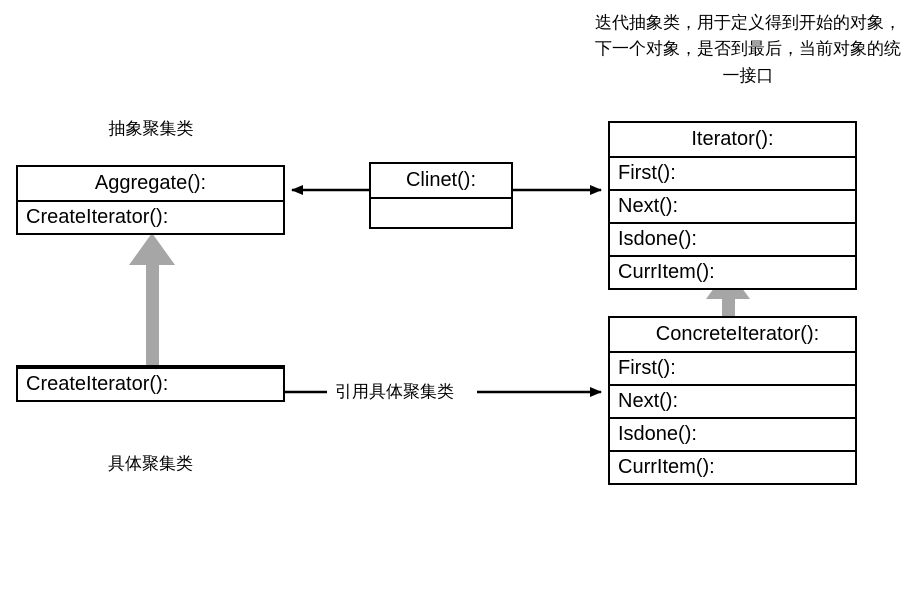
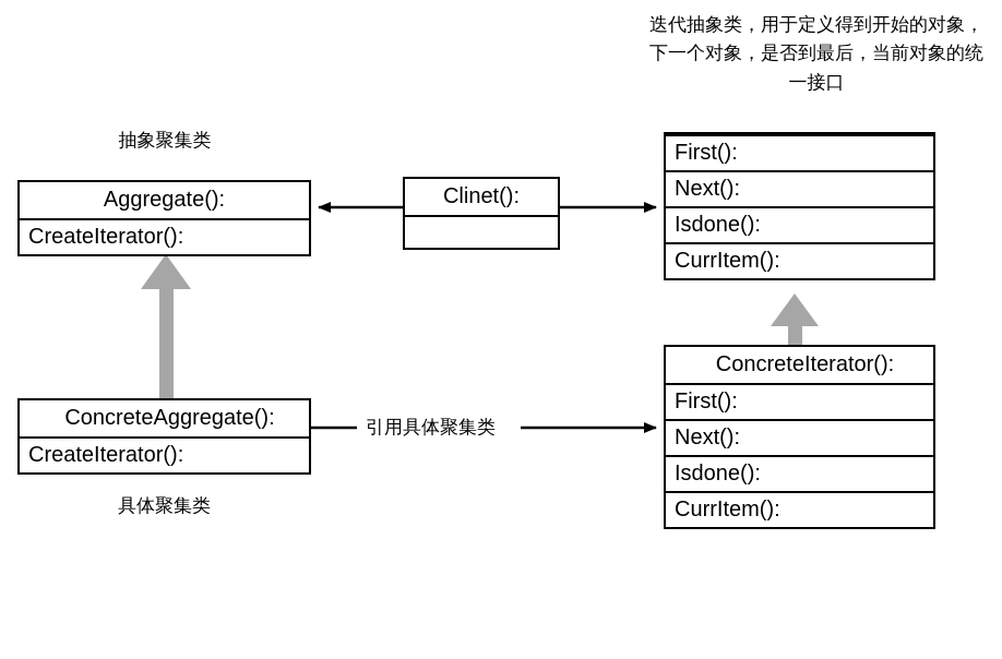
  迭代抽象类，用于定义得到开始的对象，下一个对象，是否到最后，当前对象的统一接口
  抽象聚集类
  Aggregate():
  CreateIterator():
  Clinet():
- Iterator():
  First():
  Next():
  Isdone():
  CurrItem():
  ConcreteIterator():
  First():
  Next():
  Isdone():
  CurrItem():
+ ConcreteAggregate():
  CreateIterator():
  具体聚集类
  引用具体聚集类
